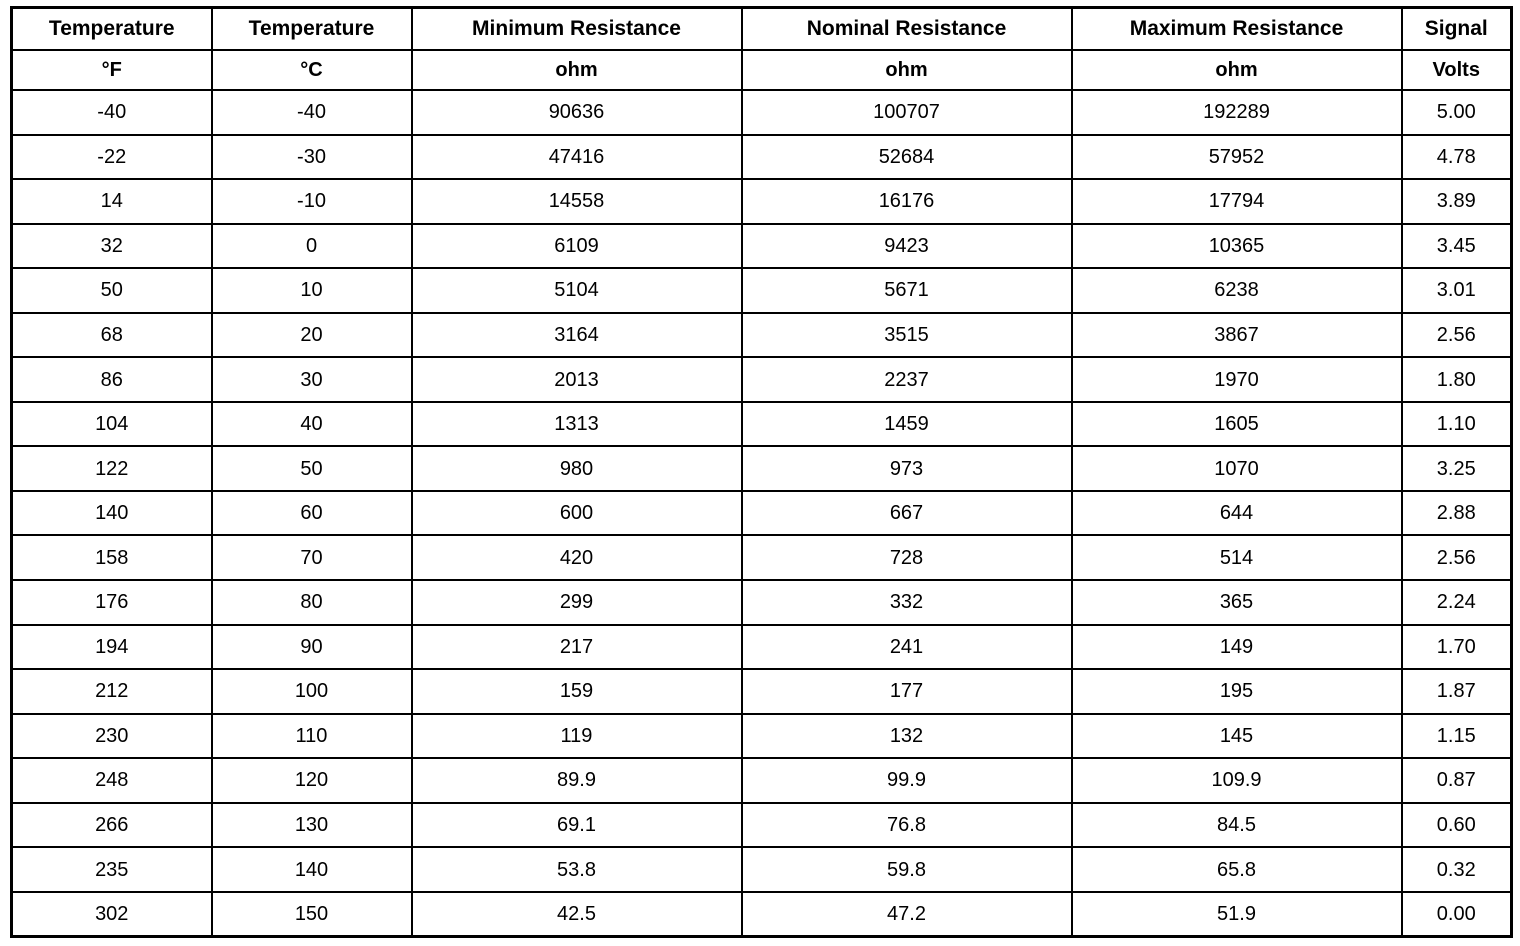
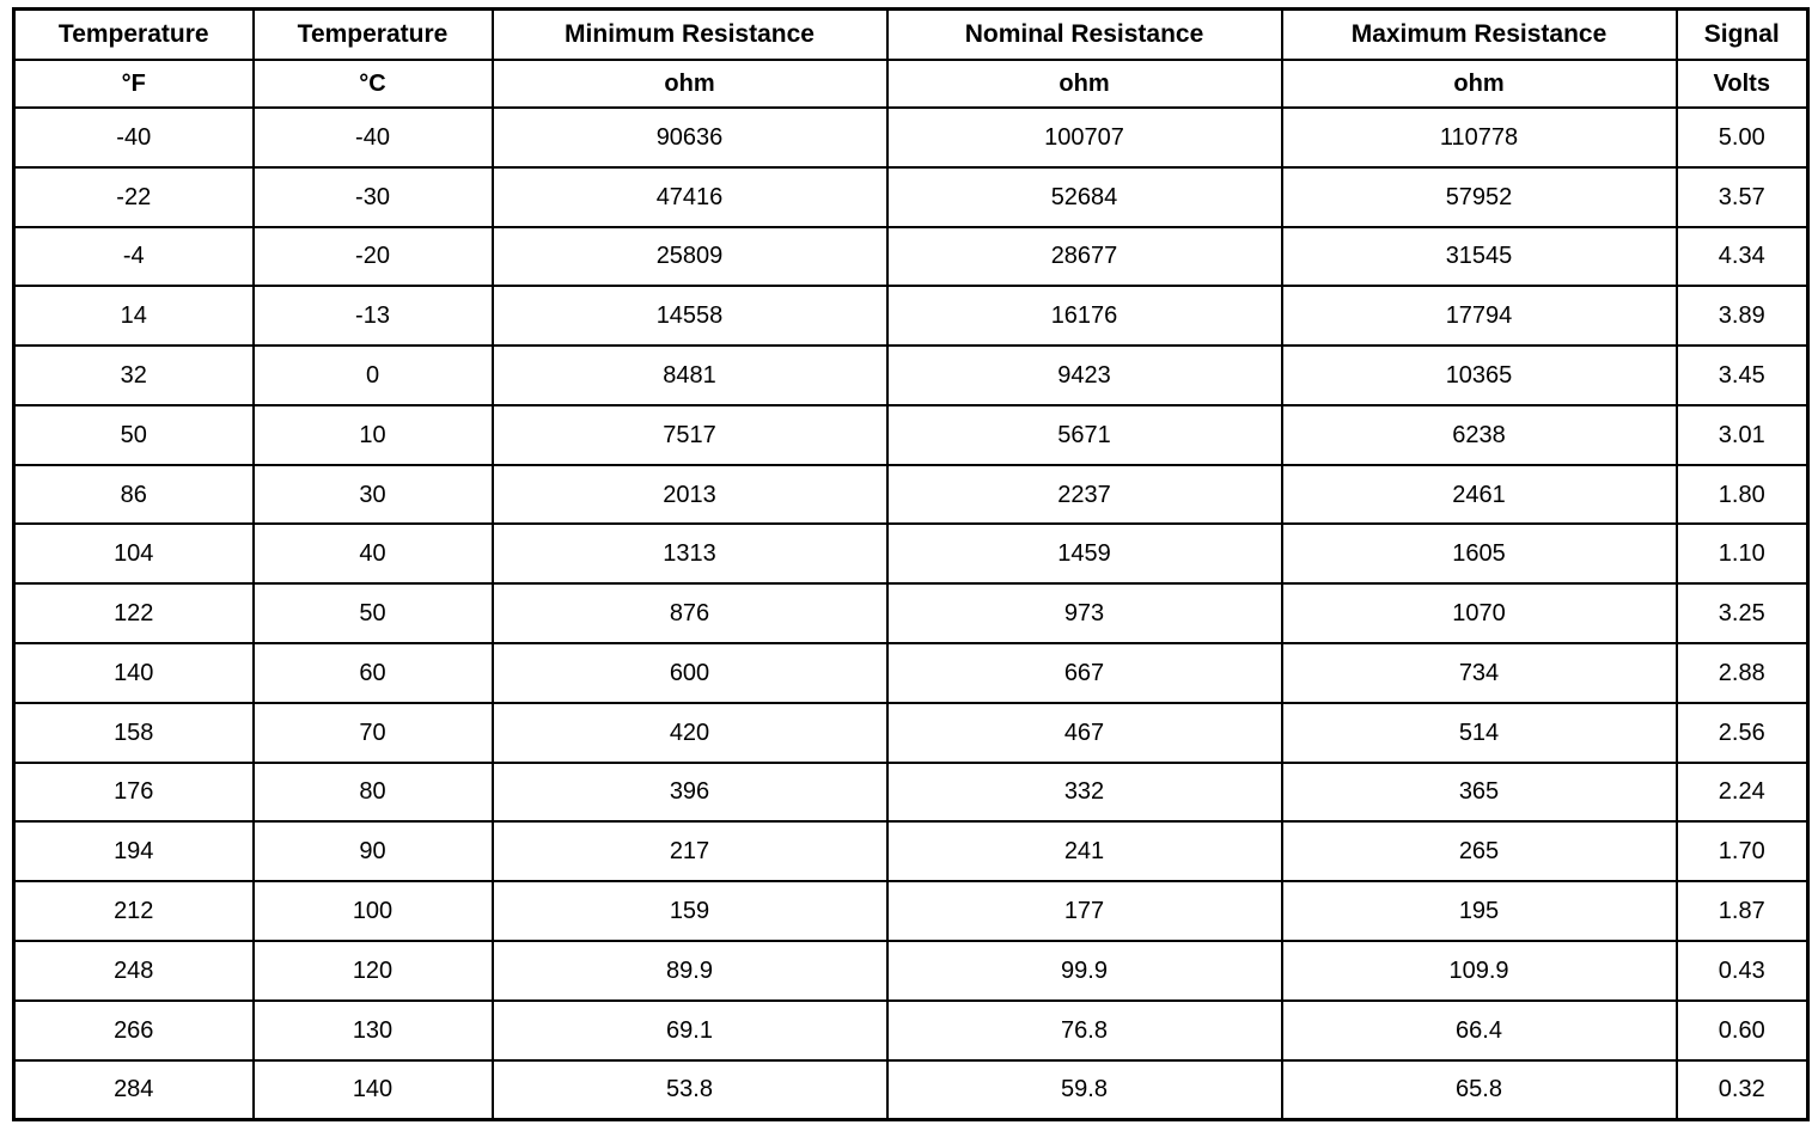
  Temperature	Temperature	Minimum Resistance	Nominal Resistance	Maximum Resistance	Signal
  °F	°C	ohm	ohm	ohm	Volts
- -40	-40	90636	100707	192289	5.00
+ -40	-40	90636	100707	110778	5.00
- -22	-30	47416	52684	57952	4.78
+ -22	-30	47416	52684	57952	3.57
+ -4	-20	25809	28677	31545	4.34
- 14	-10	14558	16176	17794	3.89
+ 14	-13	14558	16176	17794	3.89
- 32	0	6109	9423	10365	3.45
+ 32	0	8481	9423	10365	3.45
- 50	10	5104	5671	6238	3.01
+ 50	10	7517	5671	6238	3.01
- 68	20	3164	3515	3867	2.56
- 86	30	2013	2237	1970	1.80
+ 86	30	2013	2237	2461	1.80
  104	40	1313	1459	1605	1.10
- 122	50	980	973	1070	3.25
+ 122	50	876	973	1070	3.25
- 140	60	600	667	644	2.88
+ 140	60	600	667	734	2.88
- 158	70	420	728	514	2.56
+ 158	70	420	467	514	2.56
- 176	80	299	332	365	2.24
+ 176	80	396	332	365	2.24
- 194	90	217	241	149	1.70
+ 194	90	217	241	265	1.70
  212	100	159	177	195	1.87
- 230	110	119	132	145	1.15
- 248	120	89.9	99.9	109.9	0.87
+ 248	120	89.9	99.9	109.9	0.43
- 266	130	69.1	76.8	84.5	0.60
+ 266	130	69.1	76.8	66.4	0.60
- 235	140	53.8	59.8	65.8	0.32
+ 284	140	53.8	59.8	65.8	0.32
- 302	150	42.5	47.2	51.9	0.00
